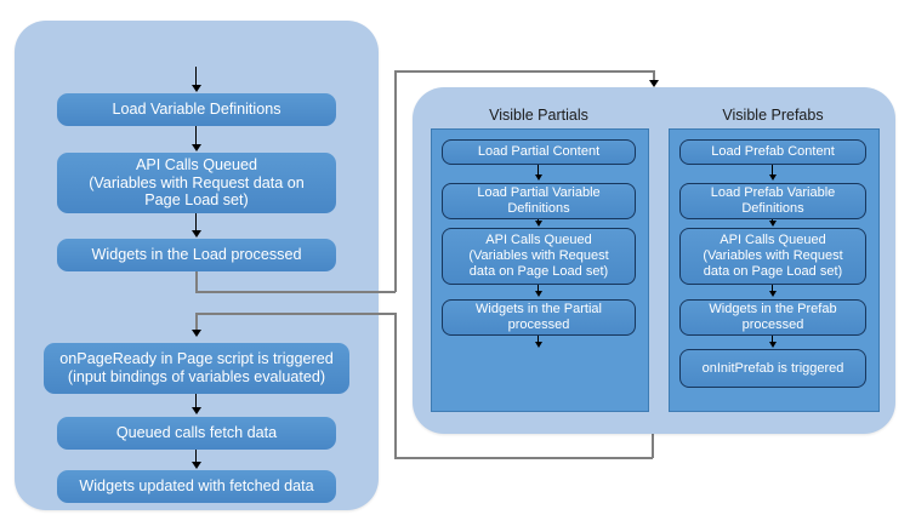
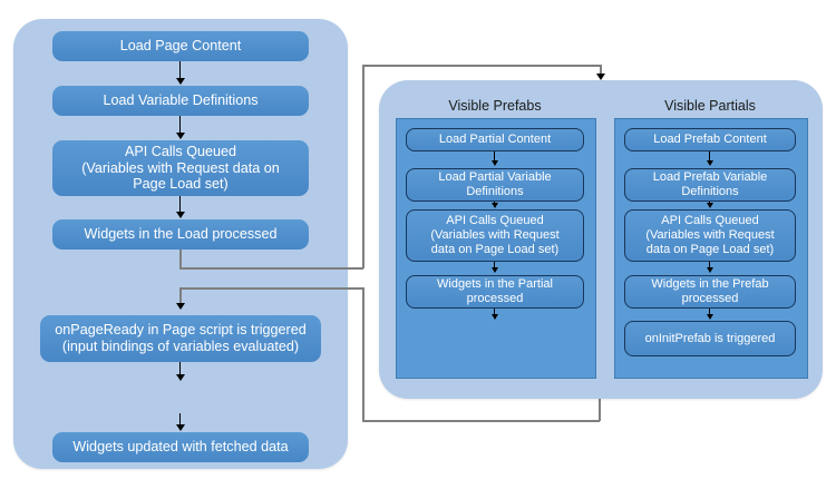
+ Load Page Content
  Load Variable Definitions
  API Calls Queued
  (Variables with Request data on
  Page Load set)
  Widgets in the Load processed
  onPageReady in Page script is triggered
  (input bindings of variables evaluated)
- Queued calls fetch data
  Widgets updated with fetched data
- Visible Partials
+ Visible Prefabs
  Load Partial Content
  Load Partial Variable
  Definitions
  API Calls Queued
  (Variables with Request
  data on Page Load set)
  Widgets in the Partial
  processed
- Visible Prefabs
+ Visible Partials
  Load Prefab Content
  Load Prefab Variable
  Definitions
  API Calls Queued
  (Variables with Request
  data on Page Load set)
  Widgets in the Prefab
  processed
  onInitPrefab is triggered
